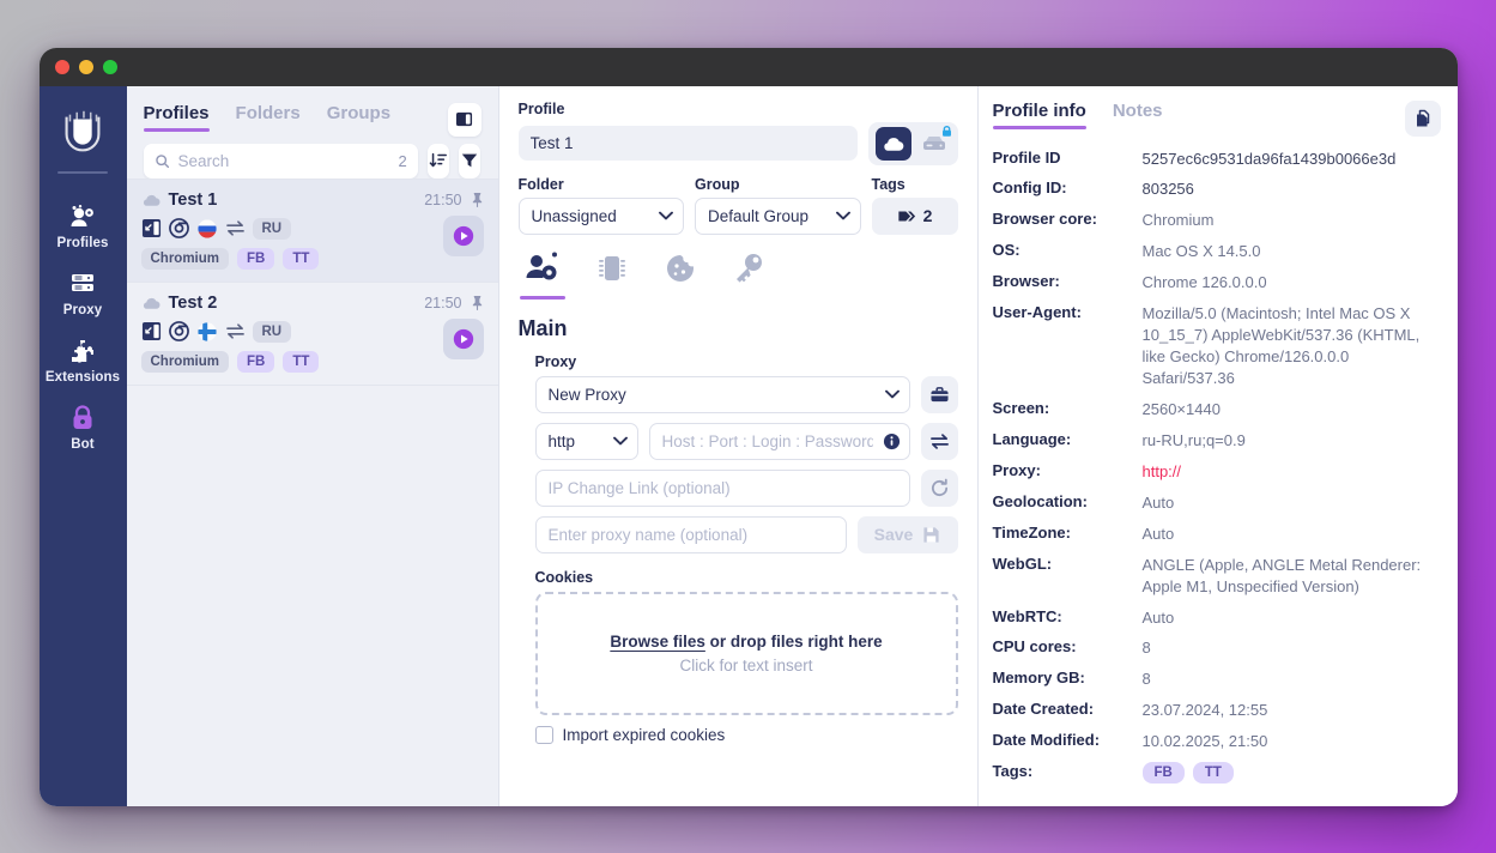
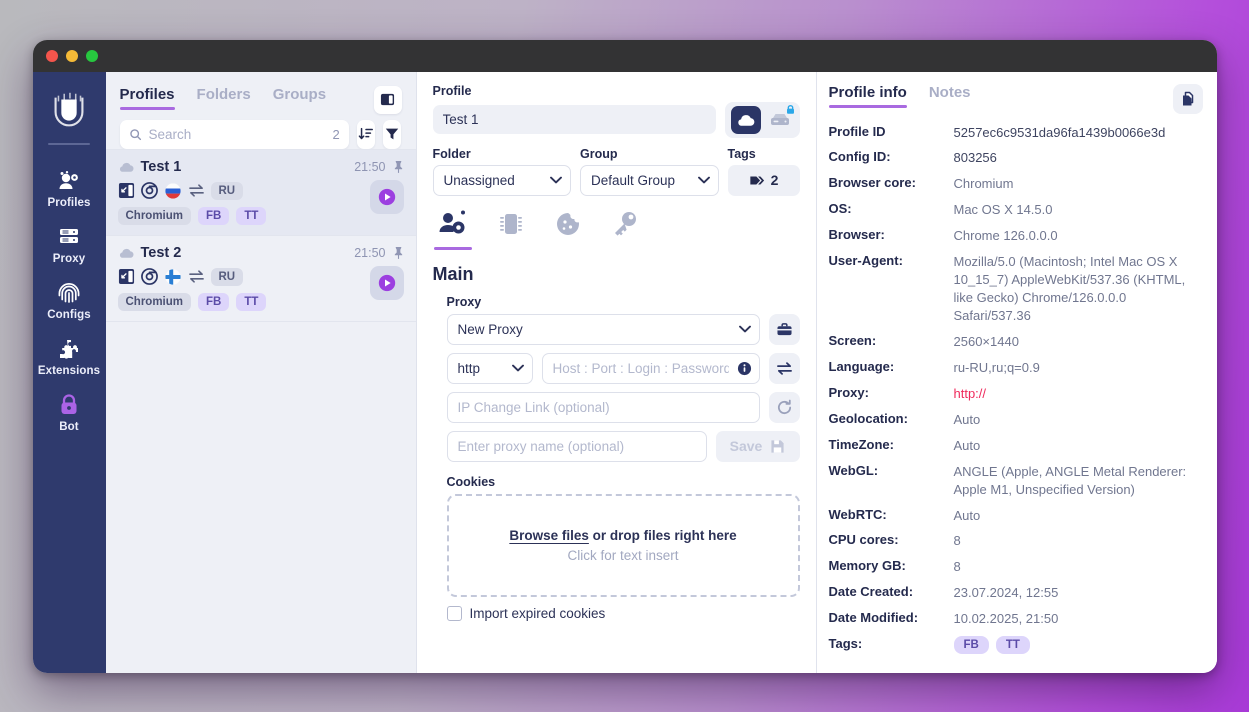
  Profiles
  Proxy
+ Configs
  Extensions
  Bot
  Profiles
  Folders
  Groups
  Search
  2
  Test 1
  21:50
  RU
  Chromium
  FB
  TT
  Test 2
  21:50
  RU
  Chromium
  FB
  TT
  Profile
  Test 1
  Folder
  Unassigned
  Group
  Default Group
  Tags
  2
  Main
  Proxy
  New Proxy
  http
  Host : Port : Login : Password
  IP Change Link (optional)
  Enter proxy name (optional)
  Save
  Cookies
  Browse files or drop files right here
  Click for text insert
  Import expired cookies
  Profile info
  Notes
  Profile ID
  5257ec6c9531da96fa1439b0066e3d
  Config ID:
  803256
  Browser core:
  Chromium
  OS:
  Mac OS X 14.5.0
  Browser:
  Chrome 126.0.0.0
  User-Agent:
  Mozilla/5.0 (Macintosh; Intel Mac OS X 10_15_7) AppleWebKit/537.36 (KHTML, like Gecko) Chrome/126.0.0.0 Safari/537.36
  Screen:
  2560×1440
  Language:
  ru-RU,ru;q=0.9
  Proxy:
  http://
  Geolocation:
  Auto
  TimeZone:
  Auto
  WebGL:
  ANGLE (Apple, ANGLE Metal Renderer: Apple M1, Unspecified Version)
  WebRTC:
  Auto
  CPU cores:
  8
  Memory GB:
  8
  Date Created:
  23.07.2024, 12:55
  Date Modified:
  10.02.2025, 21:50
  Tags:
  FB
  TT
